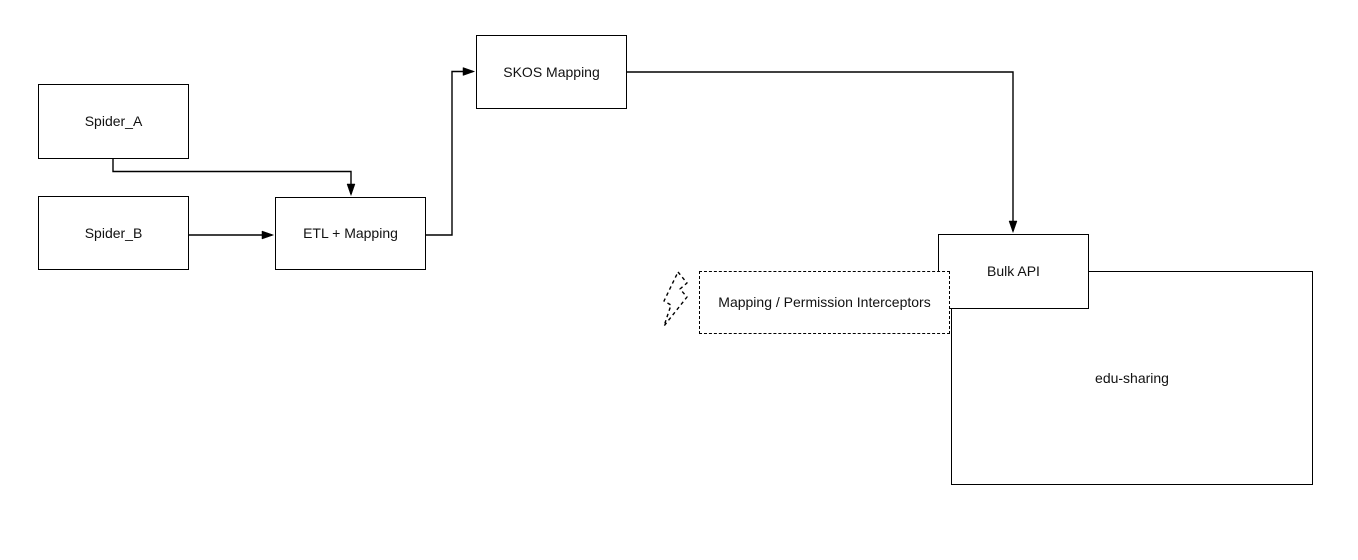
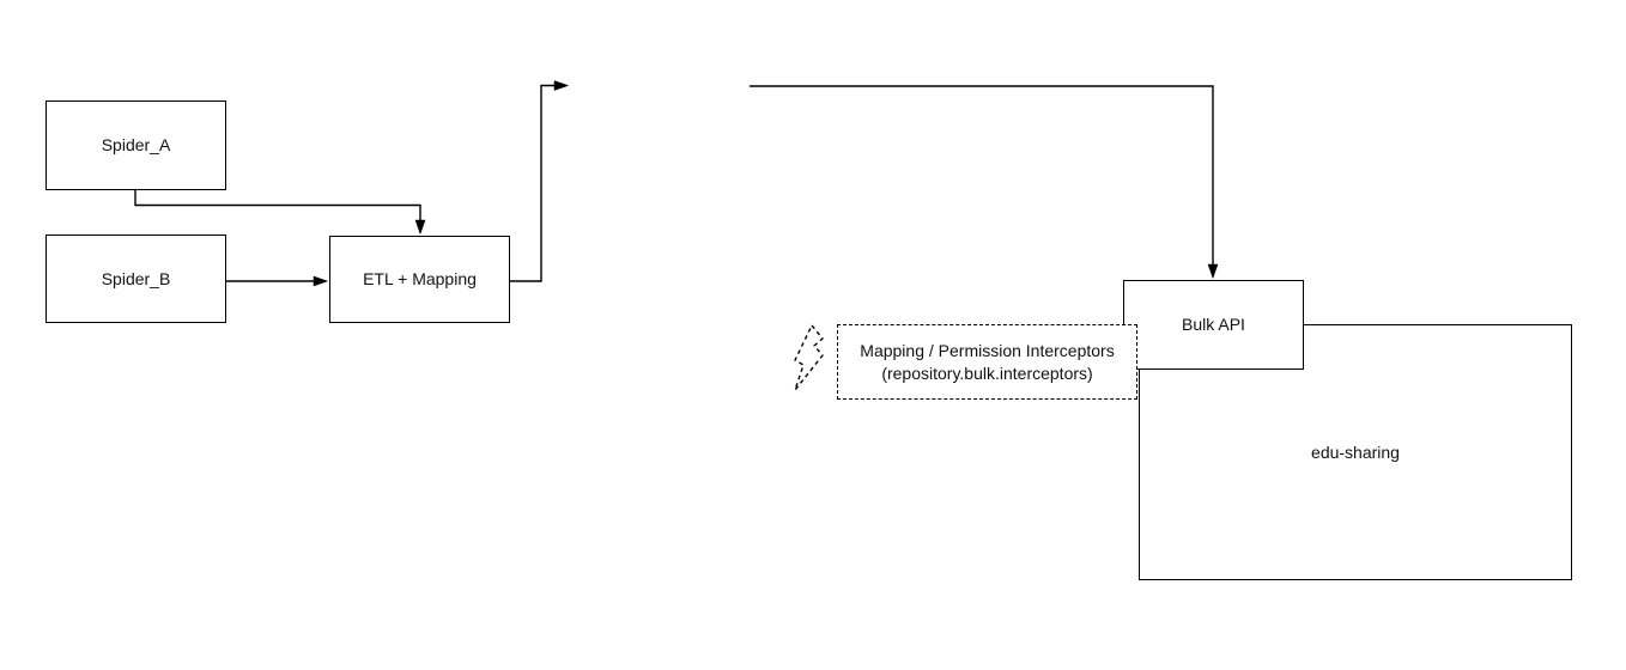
  Spider_A
  Spider_B
  ETL + Mapping
- SKOS Mapping
  edu-sharing
  Bulk API
  Mapping / Permission Interceptors
+ (repository.bulk.interceptors)
